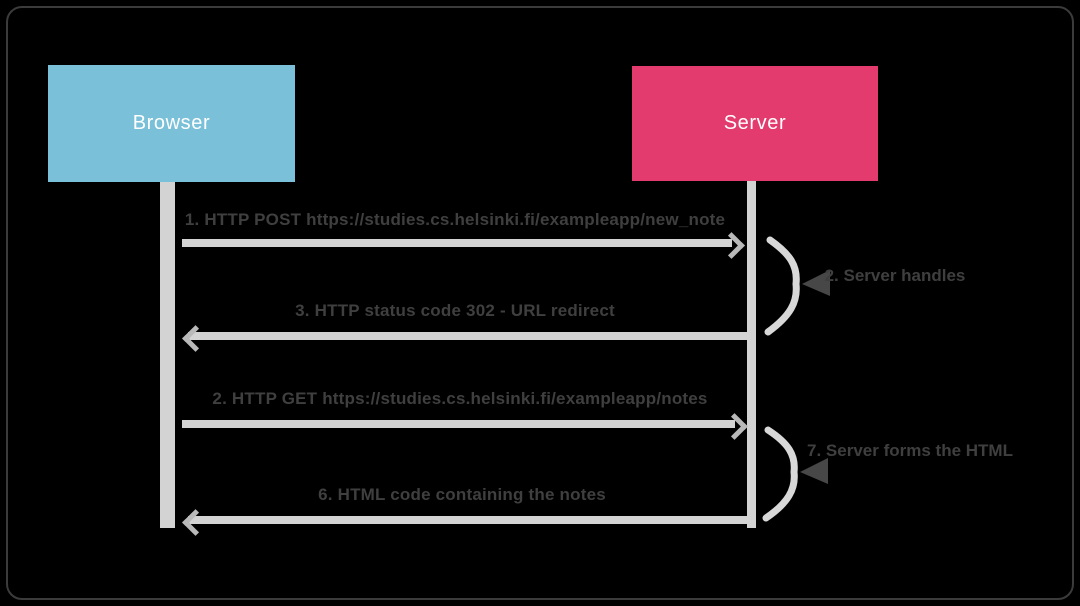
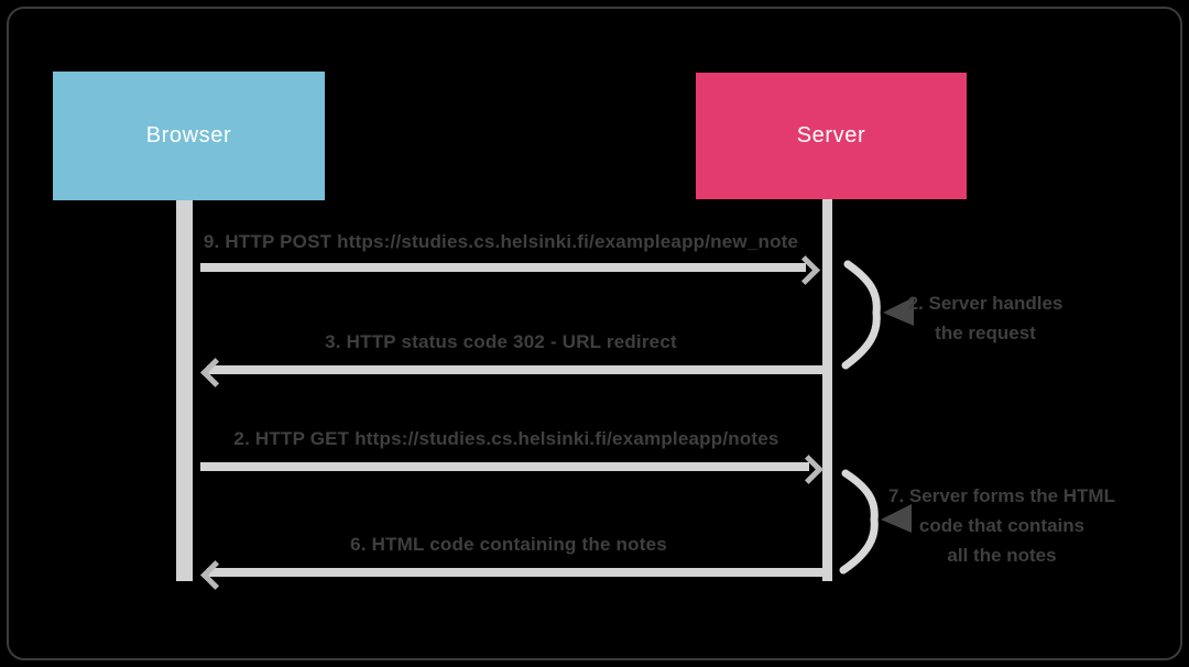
  Browser
  Server
- 1. HTTP POST https://studies.cs.helsinki.fi/exampleapp/new_note
+ 9. HTTP POST https://studies.cs.helsinki.fi/exampleapp/new_note
  2. Server handles
+ the request
  3. HTTP status code 302 - URL redirect
  2. HTTP GET https://studies.cs.helsinki.fi/exampleapp/notes
  7. Server forms the HTML
+ code that contains
+ all the notes
  6. HTML code containing the notes
